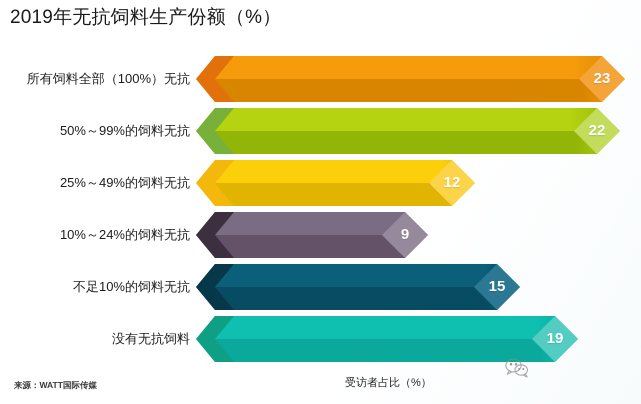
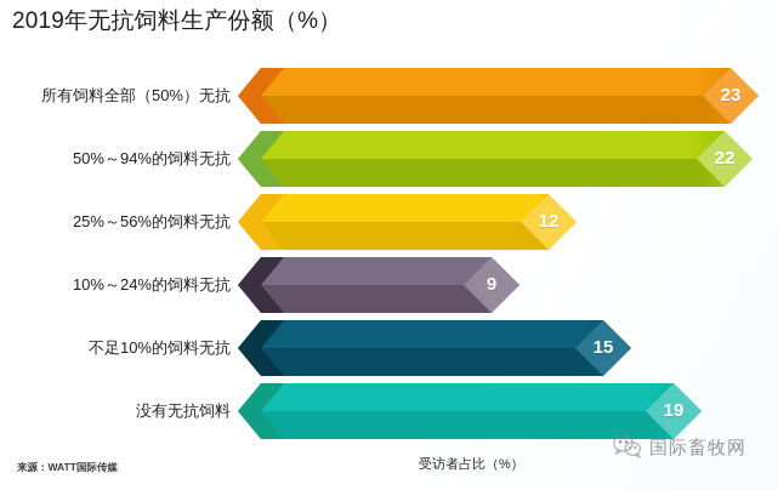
  2019年无抗饲料生产份额（%）
- 所有饲料全部（100%）无抗
+ 所有饲料全部（50%）无抗
  23
- 50%～99%的饲料无抗
+ 50%～94%的饲料无抗
  22
- 25%～49%的饲料无抗
+ 25%～56%的饲料无抗
  12
  10%～24%的饲料无抗
  9
  不足10%的饲料无抗
  15
  没有无抗饲料
  19
  来源：WATT国际传媒
  受访者占比（%）
+ 国际畜牧网
